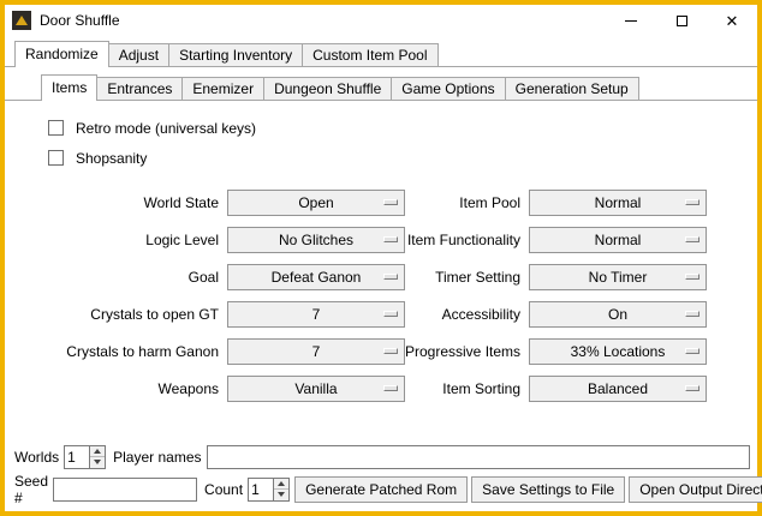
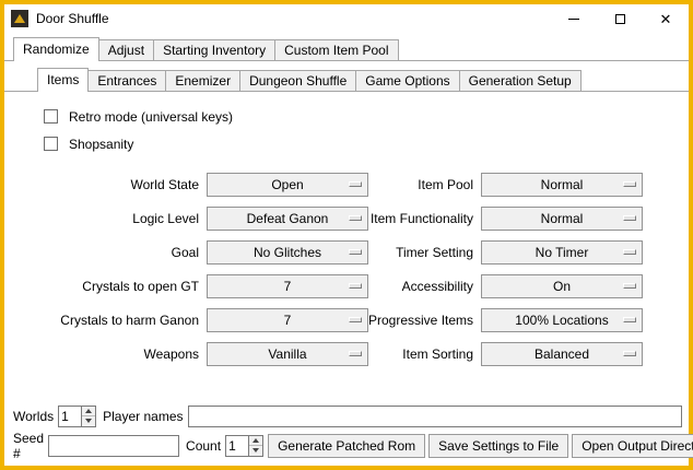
  Door Shuffle
  ✕
  Randomize
  Adjust
  Starting Inventory
  Custom Item Pool
  Items
  Entrances
  Enemizer
  Dungeon Shuffle
  Game Options
  Generation Setup
  Retro mode (universal keys)
  Shopsanity
  World State
  Open
  Item Pool
  Normal
  Logic Level
- No Glitches
+ Defeat Ganon
  Item Functionality
  Normal
  Goal
- Defeat Ganon
+ No Glitches
  Timer Setting
  No Timer
  Crystals to open GT
  7
  Accessibility
  On
  Crystals to harm Ganon
  7
  Progressive Items
- 33% Locations
+ 100% Locations
  Weapons
  Vanilla
  Item Sorting
  Balanced
  Worlds
  1
  Player names
  Seed #
  Count
  1
  Generate Patched Rom
  Save Settings to File
  Open Output Direc
